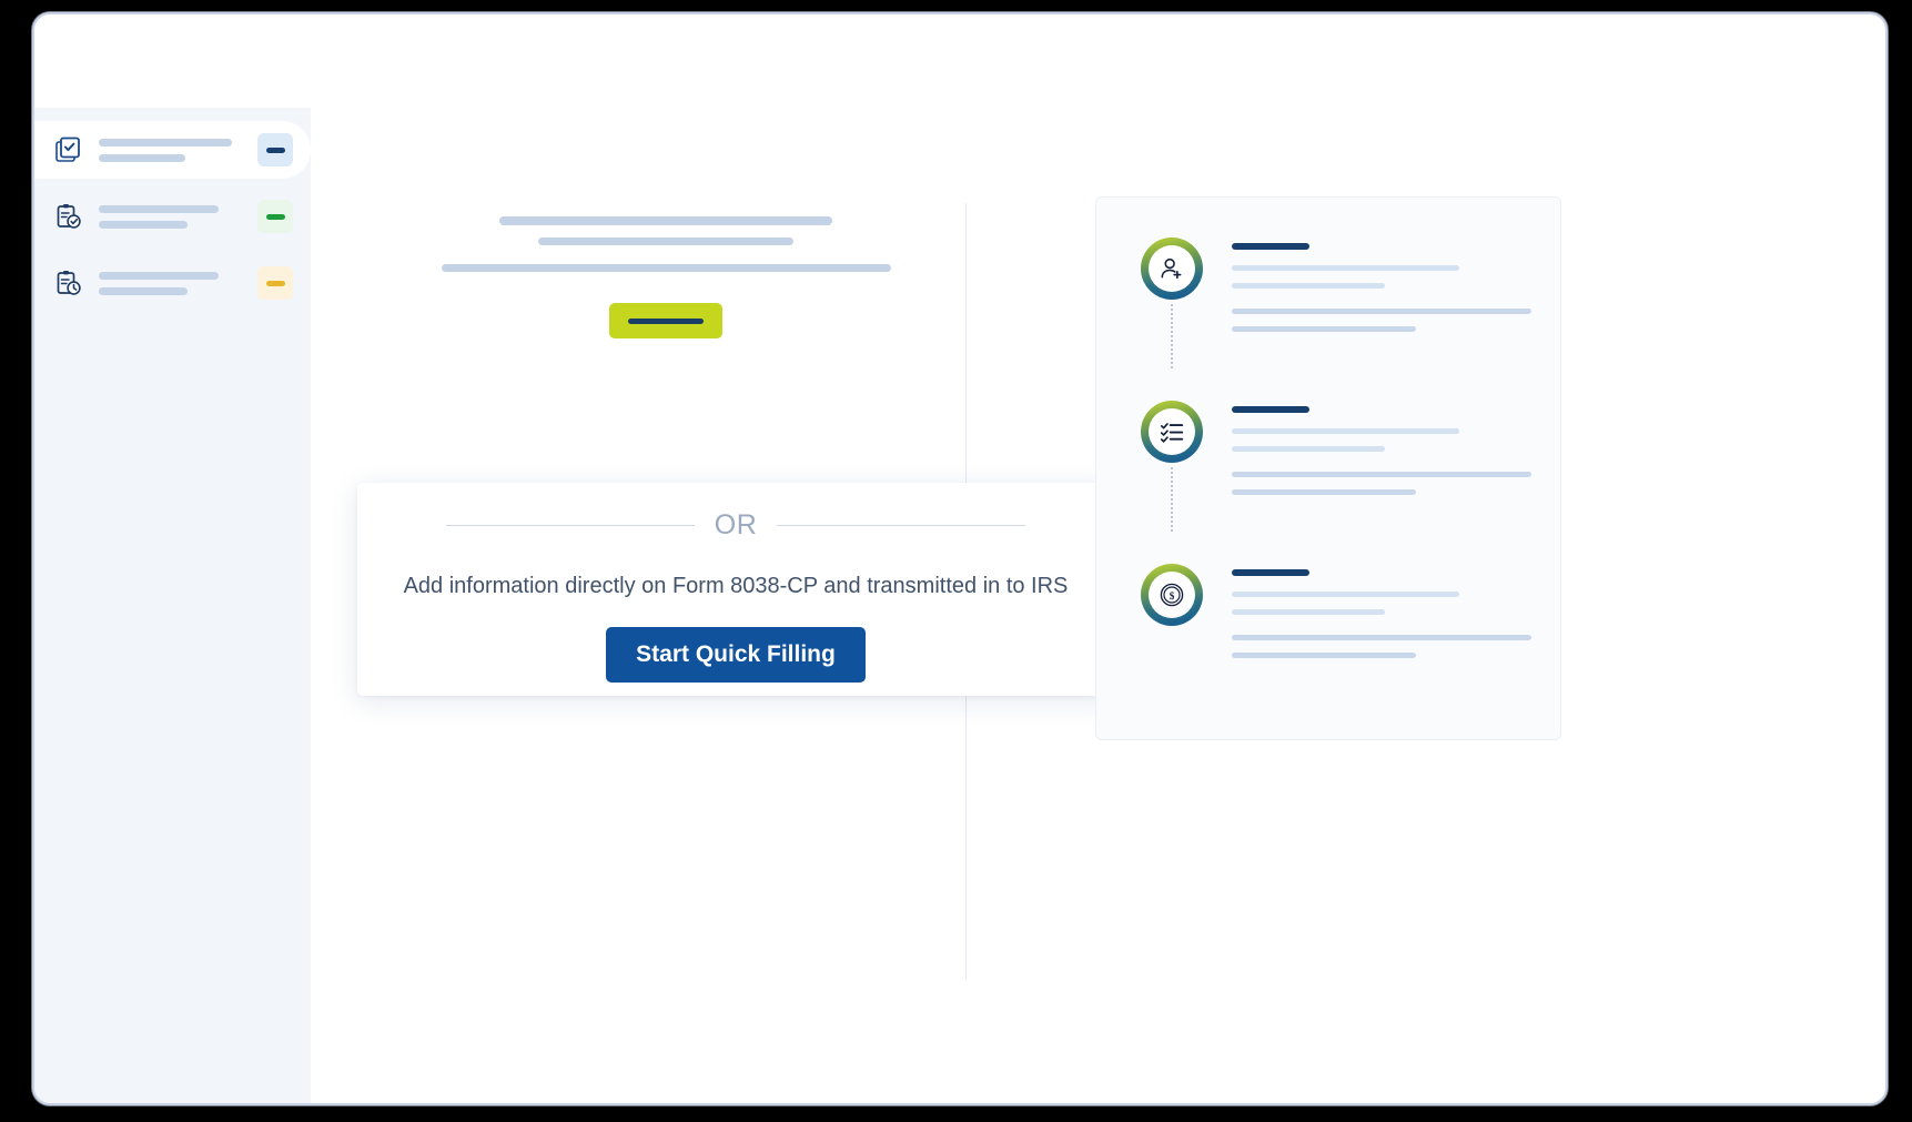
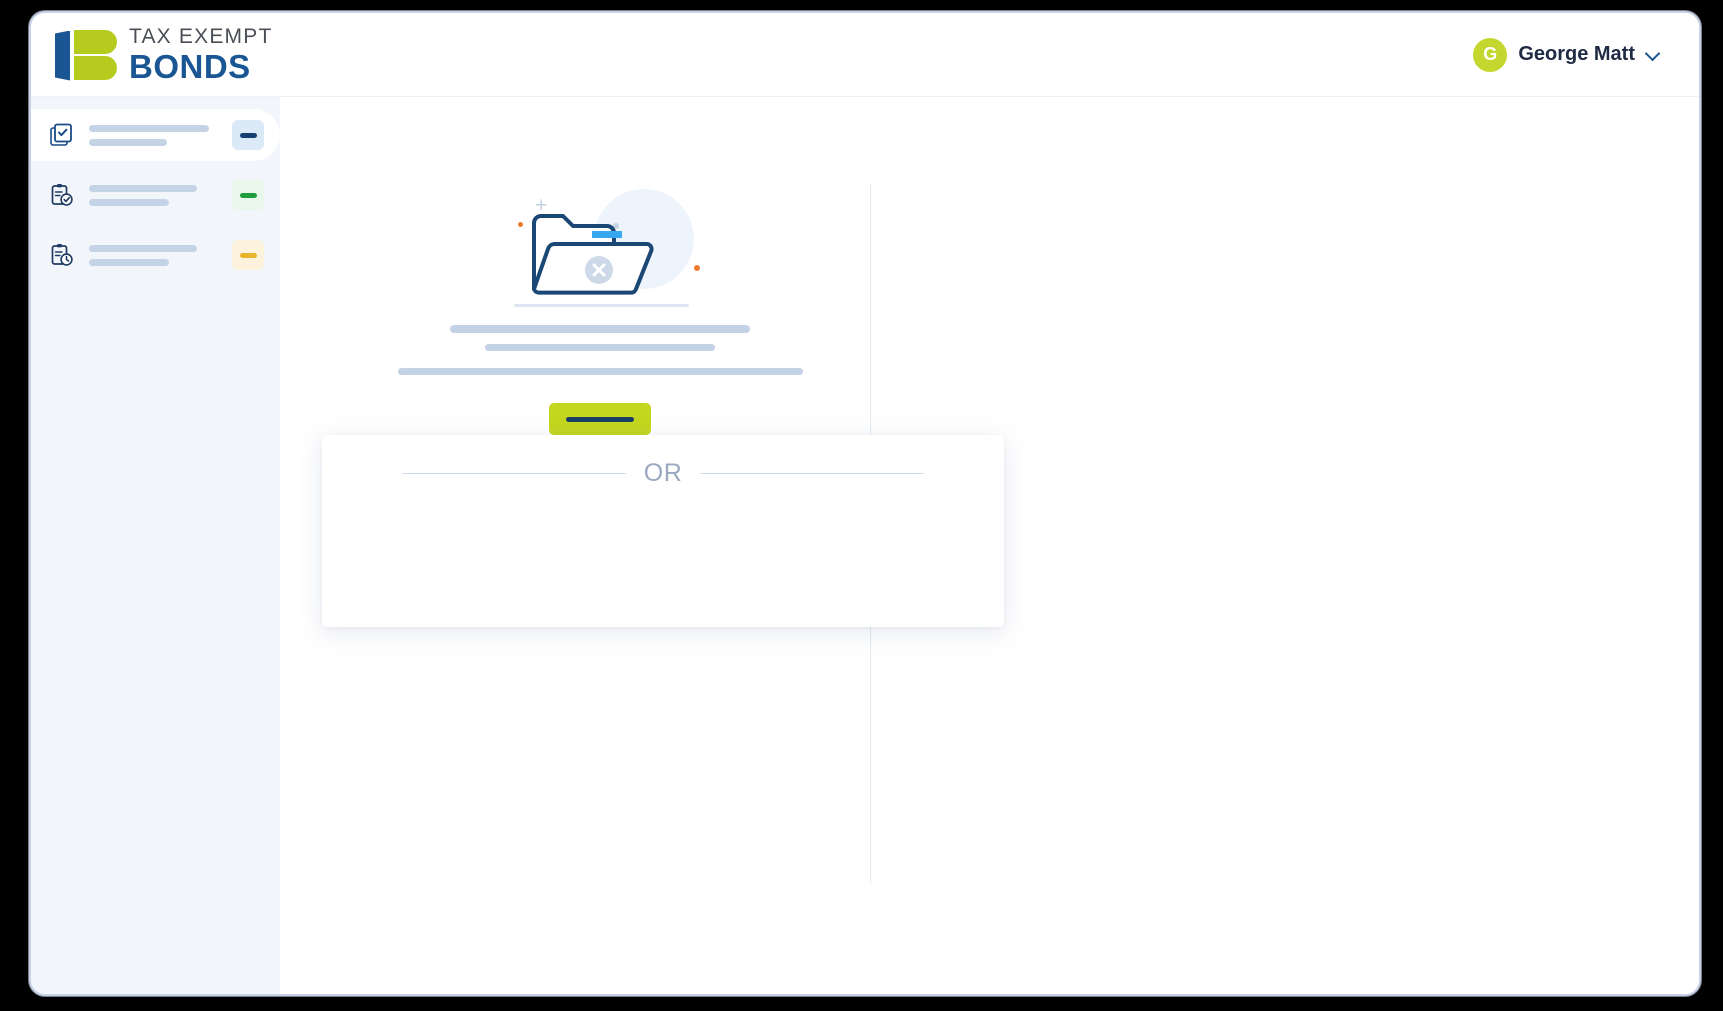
+ TAX EXEMPT
+ BONDS
+ G
+ George Matt
+ +
  OR
- Add information directly on Form 8038-CP and transmitted in to IRS
- Start Quick Filling
- $
